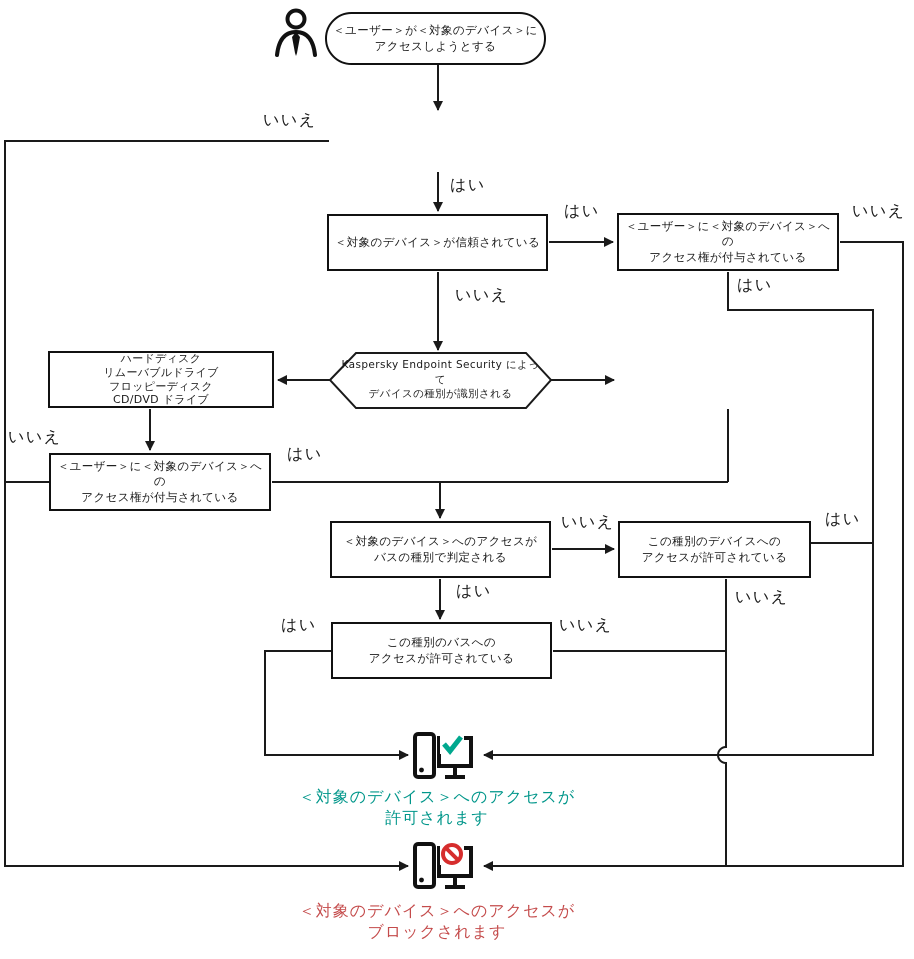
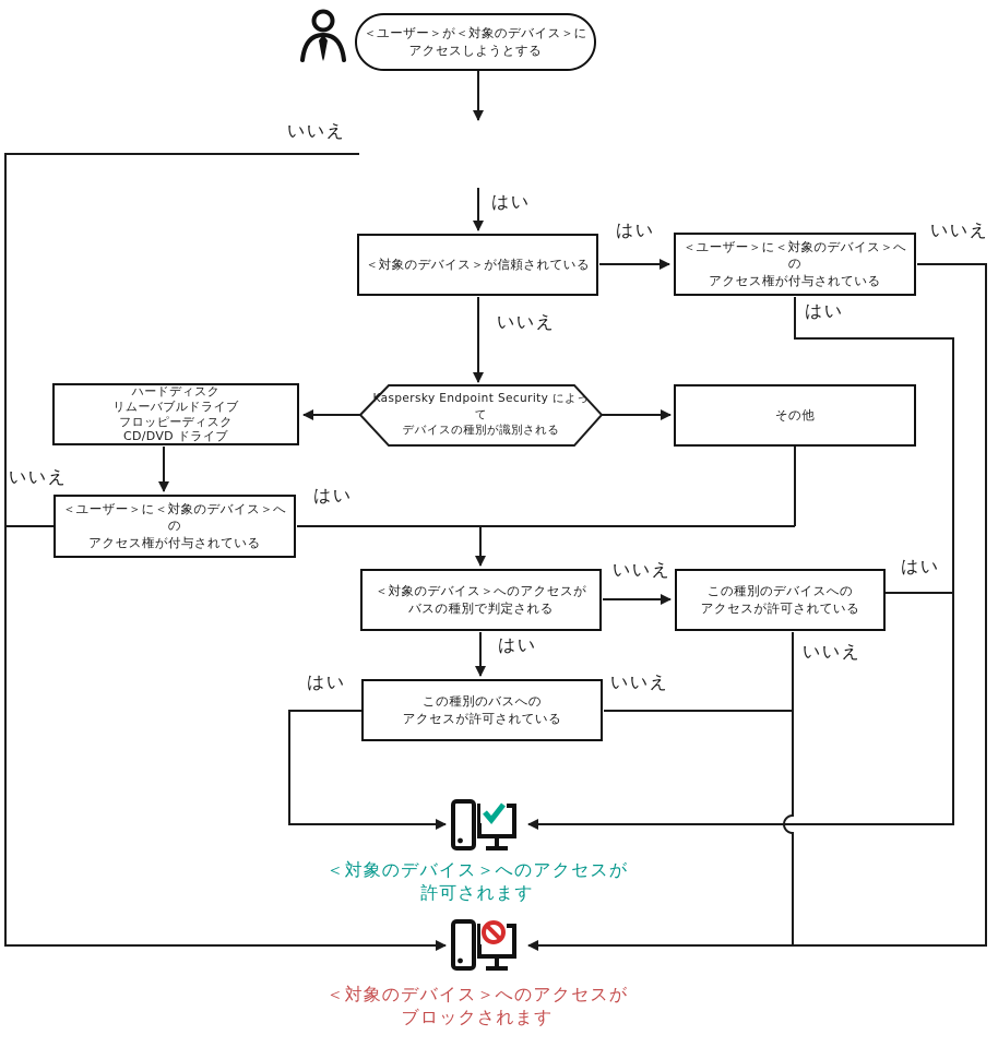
  ＜ユーザー＞が＜対象のデバイス＞に
  アクセスしようとする
  ＜対象のデバイス＞が信頼されている
  ＜ユーザー＞に＜対象のデバイス＞への
  アクセス権が付与されている
  Kaspersky Endpoint Security によって
  デバイスの種別が識別される
  ハードディスク
  リムーバブルドライブ
  フロッピーディスク
  CD/DVD ドライブ
+ その他
  ＜ユーザー＞に＜対象のデバイス＞への
  アクセス権が付与されている
  ＜対象のデバイス＞へのアクセスが
  バスの種別で判定される
  この種別のデバイスへの
  アクセスが許可されている
  この種別のバスへの
  アクセスが許可されている
  いいえ
  はい
  はい
  いいえ
  いいえ
  はい
  いいえ
  はい
  いいえ
  はい
  はい
  いいえ
  はい
  いいえ
  ＜対象のデバイス＞へのアクセスが
  許可されます
  ＜対象のデバイス＞へのアクセスが
  ブロックされます
